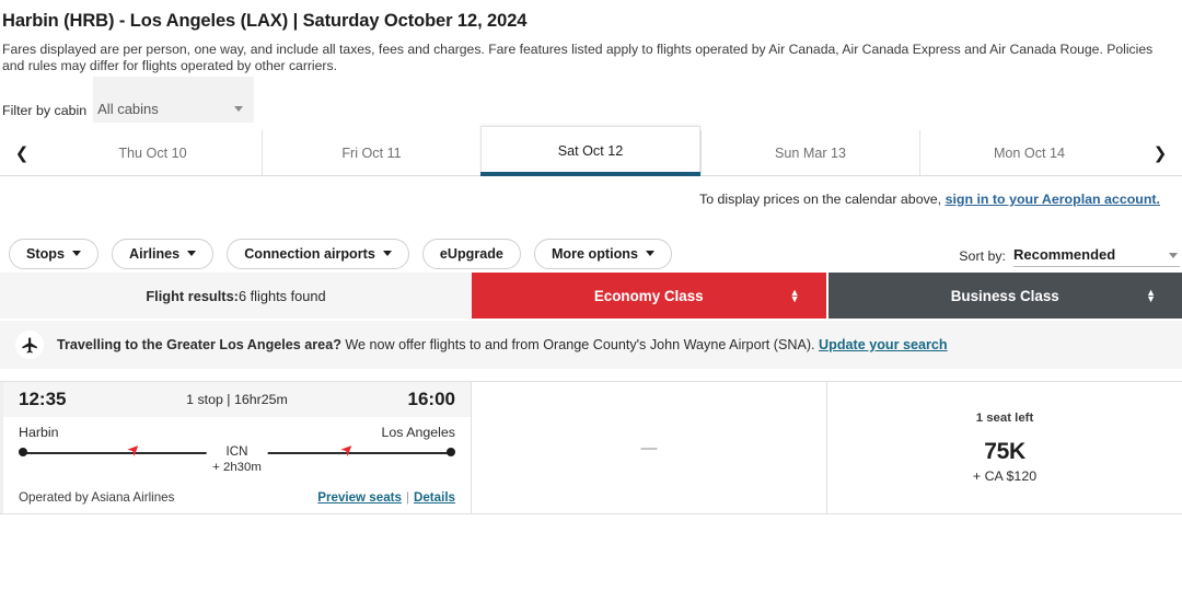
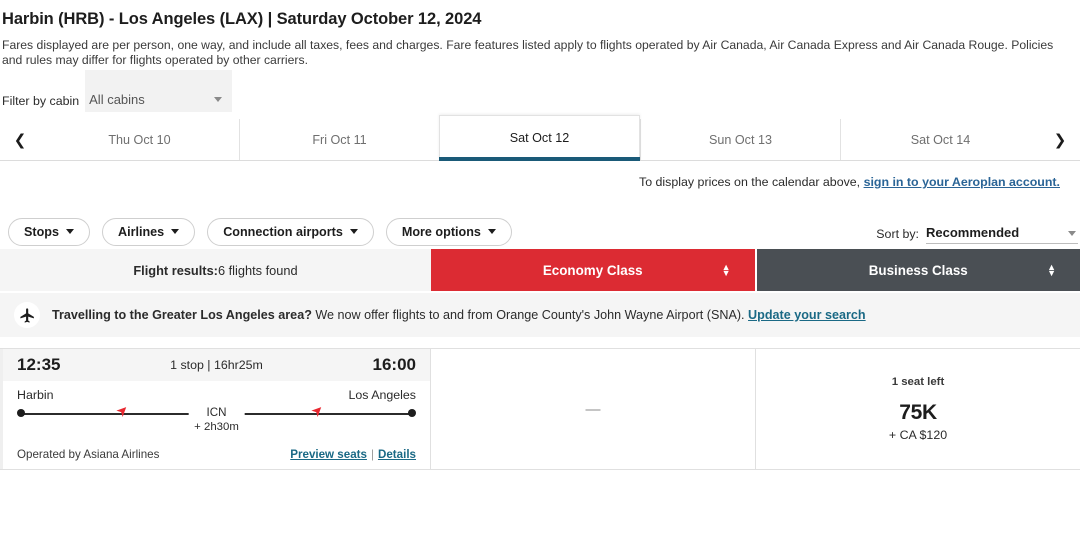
  Harbin (HRB) - Los Angeles (LAX) | Saturday October 12, 2024
  Fares displayed are per person, one way, and include all taxes, fees and charges. Fare features listed apply to flights operated by Air Canada, Air Canada Express and Air Canada Rouge. Policies and rules may differ for flights operated by other carriers.
  Filter by cabin
  All cabins
  ❮
  Thu Oct 10
  Fri Oct 11
  Sat Oct 12
- Sun Mar 13
+ Sun Oct 13
- Mon Oct 14
+ Sat Oct 14
  ❯
  To display prices on the calendar above, sign in to your Aeroplan account.
  Stops
  Airlines
  Connection airports
- eUpgrade
  More options
  Sort by:
  Recommended
  Flight results:
  6 flights found
  Economy Class
  ▲
  ▼
  Business Class
  ▲
  ▼
  Travelling to the Greater Los Angeles area? We now offer flights to and from Orange County's John Wayne Airport (SNA). Update your search
  12:35
  1 stop | 16hr25m
  16:00
  Harbin
  Los Angeles
  ICN
  + 2h30m
  Operated by Asiana Airlines
  Preview seats | Details
  —
  1 seat left
  75K
  + CA $120
